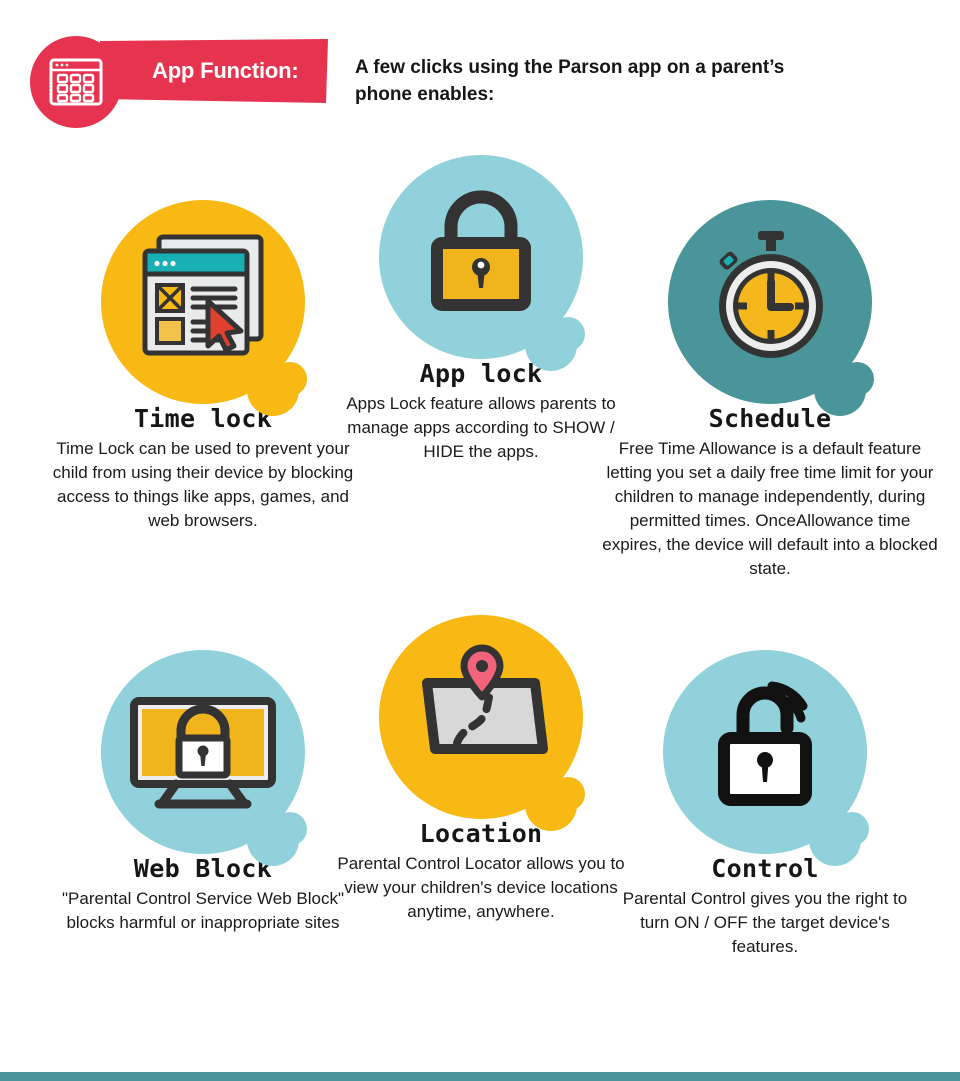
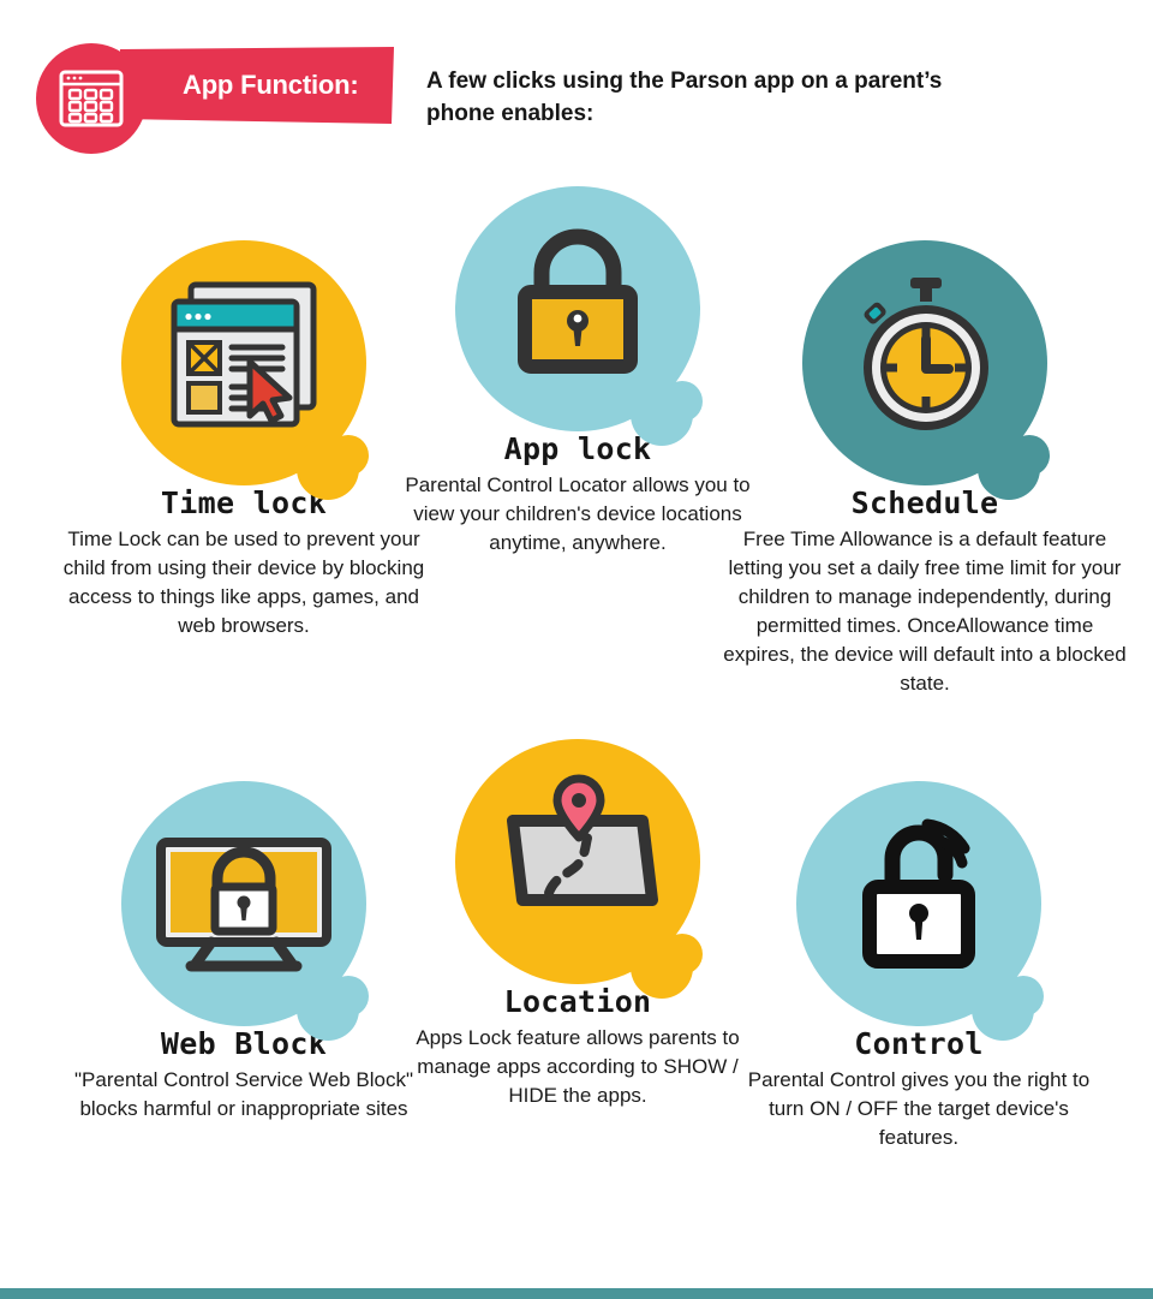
  App Function:
  A few clicks using the Parson app on a parent’s phone enables:
  Time lock
  Time Lock can be used to prevent your child from using their device by blocking access to things like apps, games, and web browsers.
  App lock
- Apps Lock feature allows parents to manage apps according to SHOW / HIDE the apps.
+ Parental Control Locator allows you to view your children's device locations anytime, anywhere.
  Schedule
  Free Time Allowance is a default feature letting you set a daily free time limit for your children to manage independently, during permitted times. OnceAllowance time expires, the device will default into a blocked state.
  Web Block
  "Parental Control Service Web Block" blocks harmful or inappropriate sites
  Location
- Parental Control Locator allows you to view your children's device locations anytime, anywhere.
+ Apps Lock feature allows parents to manage apps according to SHOW / HIDE the apps.
  Control
  Parental Control gives you the right to turn ON / OFF the target device's features.
